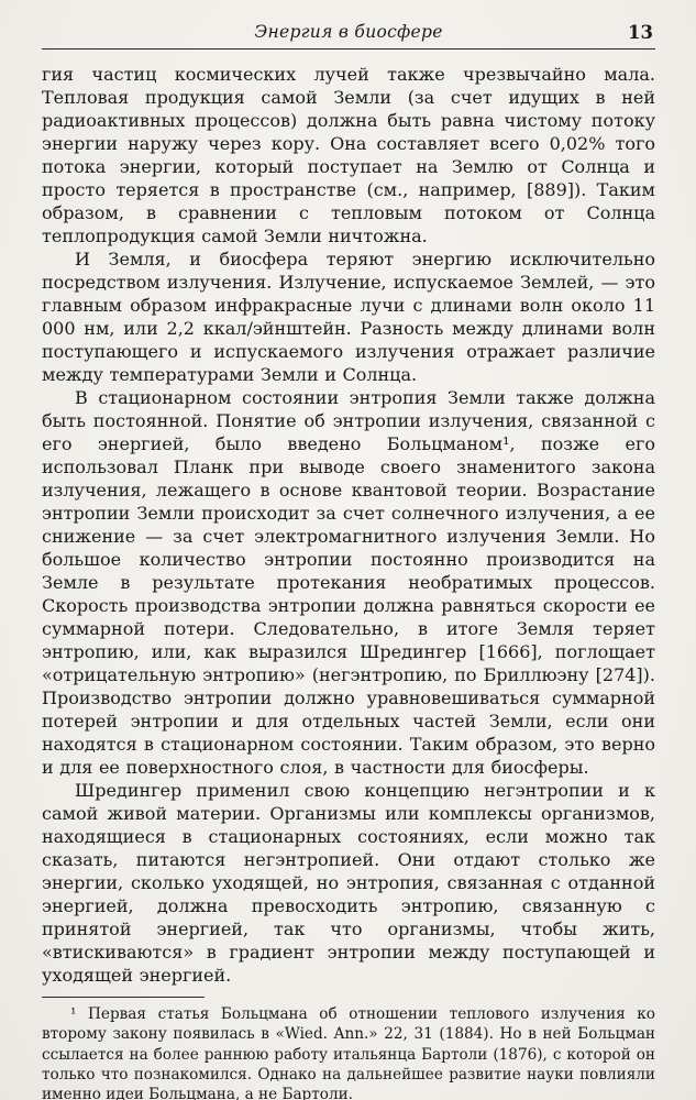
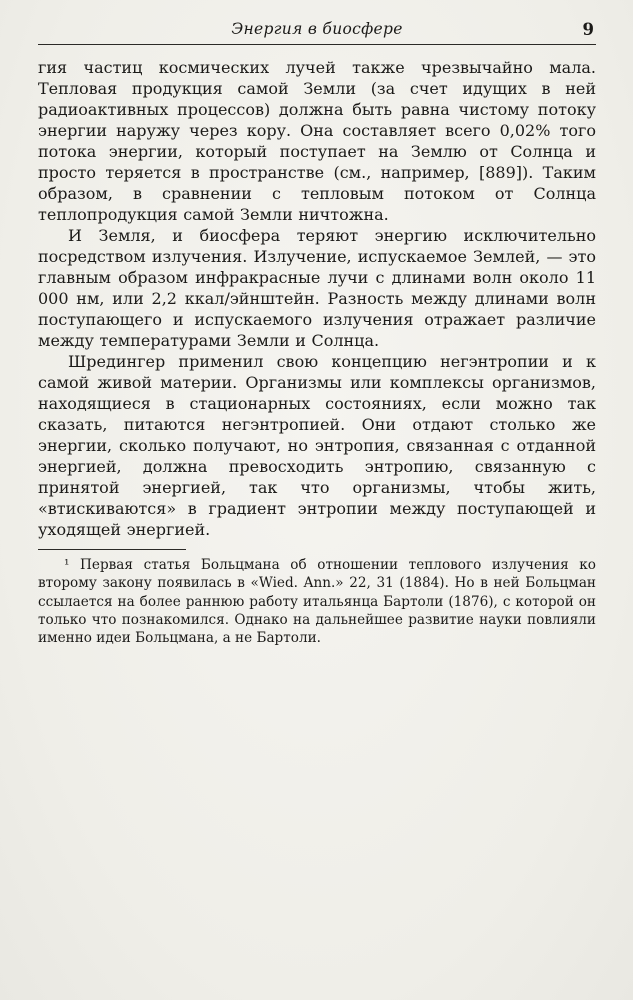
  Энергия в биосфере
- 13
+ 9
  гия частиц космических лучей также чрезвычайно мала. Тепловая продукция самой Земли (за счет идущих в ней радиоактивных процессов) должна быть равна чистому потоку энергии наружу через кору. Она составляет всего 0,02% того потока энергии, который поступает на Землю от Солнца и просто теряется в пространстве (см., например, [889]). Таким образом, в сравнении с тепловым потоком от Солнца теплопродукция самой Земли ничтожна.
  И Земля, и биосфера теряют энергию исключительно посредством излучения. Излучение, испускаемое Землей, — это главным образом инфракрасные лучи с длинами волн около 11 000 нм, или 2,2 ккал/эйнштейн. Разность между длинами волн поступающего и испускаемого излучения отражает различие между температурами Земли и Солнца.
- В стационарном состоянии энтропия Земли также должна быть постоянной. Понятие об энтропии излучения, связанной с его энергией, было введено Больцманом¹, позже его использовал Планк при выводе своего знаменитого закона излучения, лежащего в основе квантовой теории. Возрастание энтропии Земли происходит за счет солнечного излучения, а ее снижение — за счет электромагнитного излучения Земли. Но большое количество энтропии постоянно производится на Земле в результате протекания необратимых процессов. Скорость производства энтропии должна равняться скорости ее суммарной потери. Следовательно, в итоге Земля теряет энтропию, или, как выразился Шредингер [1666], поглощает «отрицательную энтропию» (негэнтропию, по Бриллюэну [274]). Производство энтропии должно уравновешиваться суммарной потерей энтропии и для отдельных частей Земли, если они находятся в стационарном состоянии. Таким образом, это верно и для ее поверхностного слоя, в частности для биосферы.
- Шредингер применил свою концепцию негэнтропии и к самой живой материи. Организмы или комплексы организмов, находящиеся в стационарных состояниях, если можно так сказать, питаются негэнтропией. Они отдают столько же энергии, сколько уходящей, но энтропия, связанная с отданной энергией, должна превосходить энтропию, связанную с принятой энергией, так что организмы, чтобы жить, «втискиваются» в градиент энтропии между поступающей и уходящей энергией.
+ Шредингер применил свою концепцию негэнтропии и к самой живой материи. Организмы или комплексы организмов, находящиеся в стационарных состояниях, если можно так сказать, питаются негэнтропией. Они отдают столько же энергии, сколько получают, но энтропия, связанная с отданной энергией, должна превосходить энтропию, связанную с принятой энергией, так что организмы, чтобы жить, «втискиваются» в градиент энтропии между поступающей и уходящей энергией.
  ¹ Первая статья Больцмана об отношении теплового излучения ко второму закону появилась в «Wied. Ann.» 22, 31 (1884). Но в ней Больцман ссылается на более раннюю работу итальянца Бартоли (1876), с которой он только что познакомился. Однако на дальнейшее развитие науки повлияли именно идеи Больцмана, а не Бартоли.
